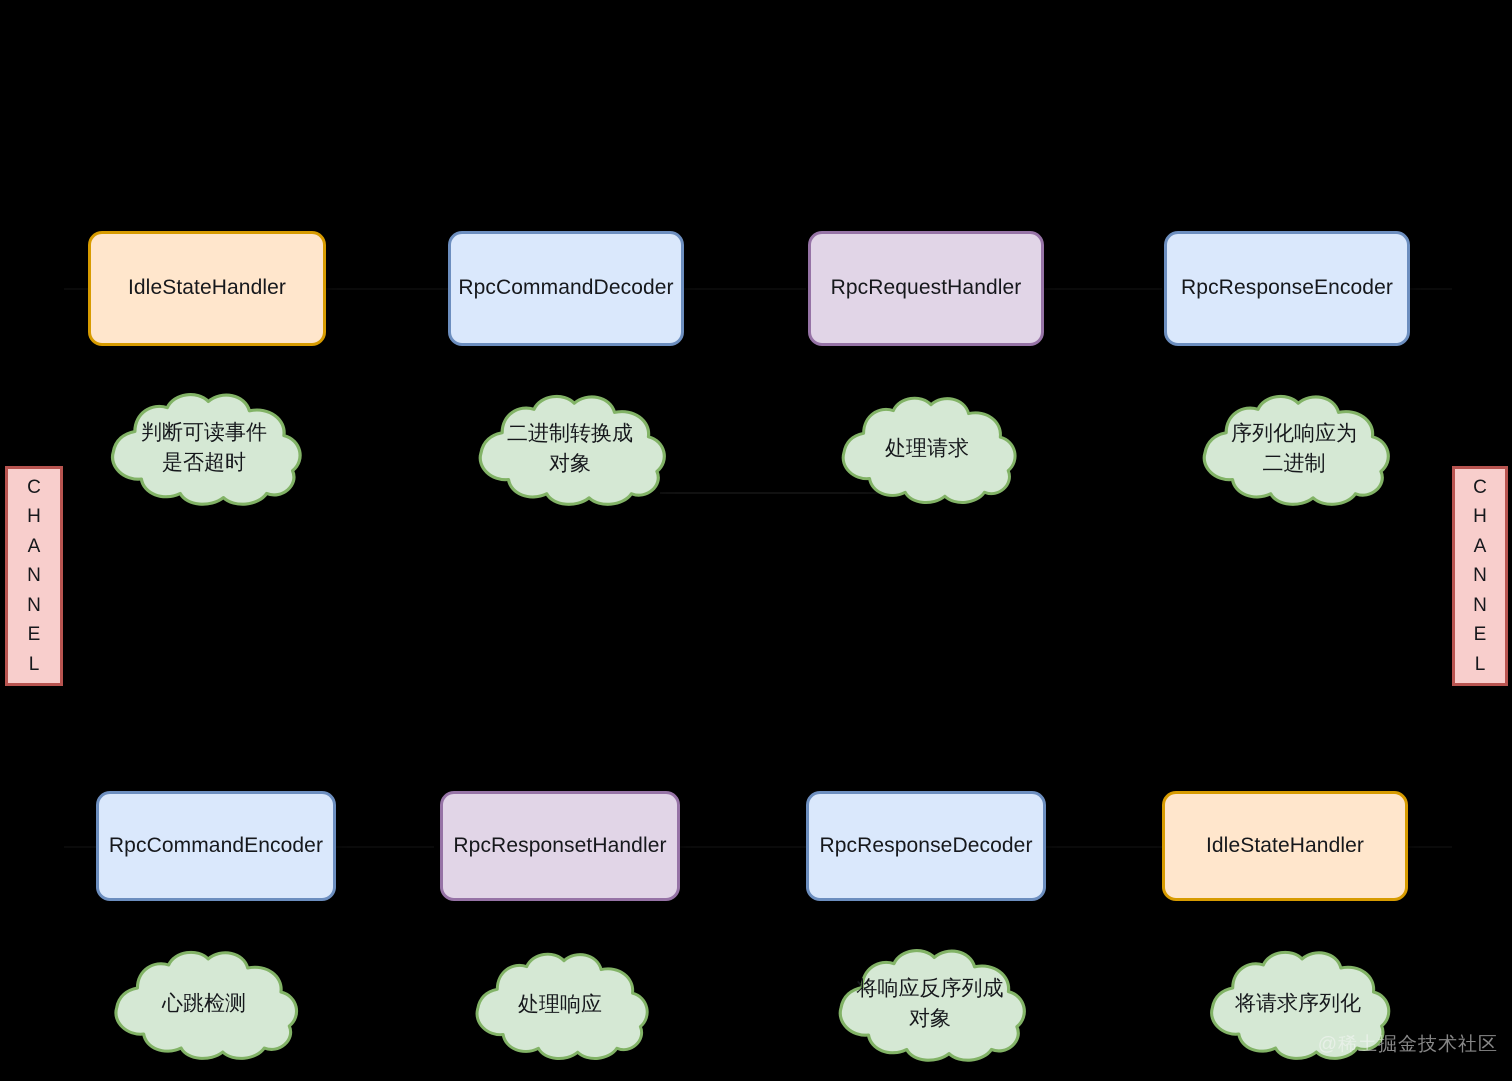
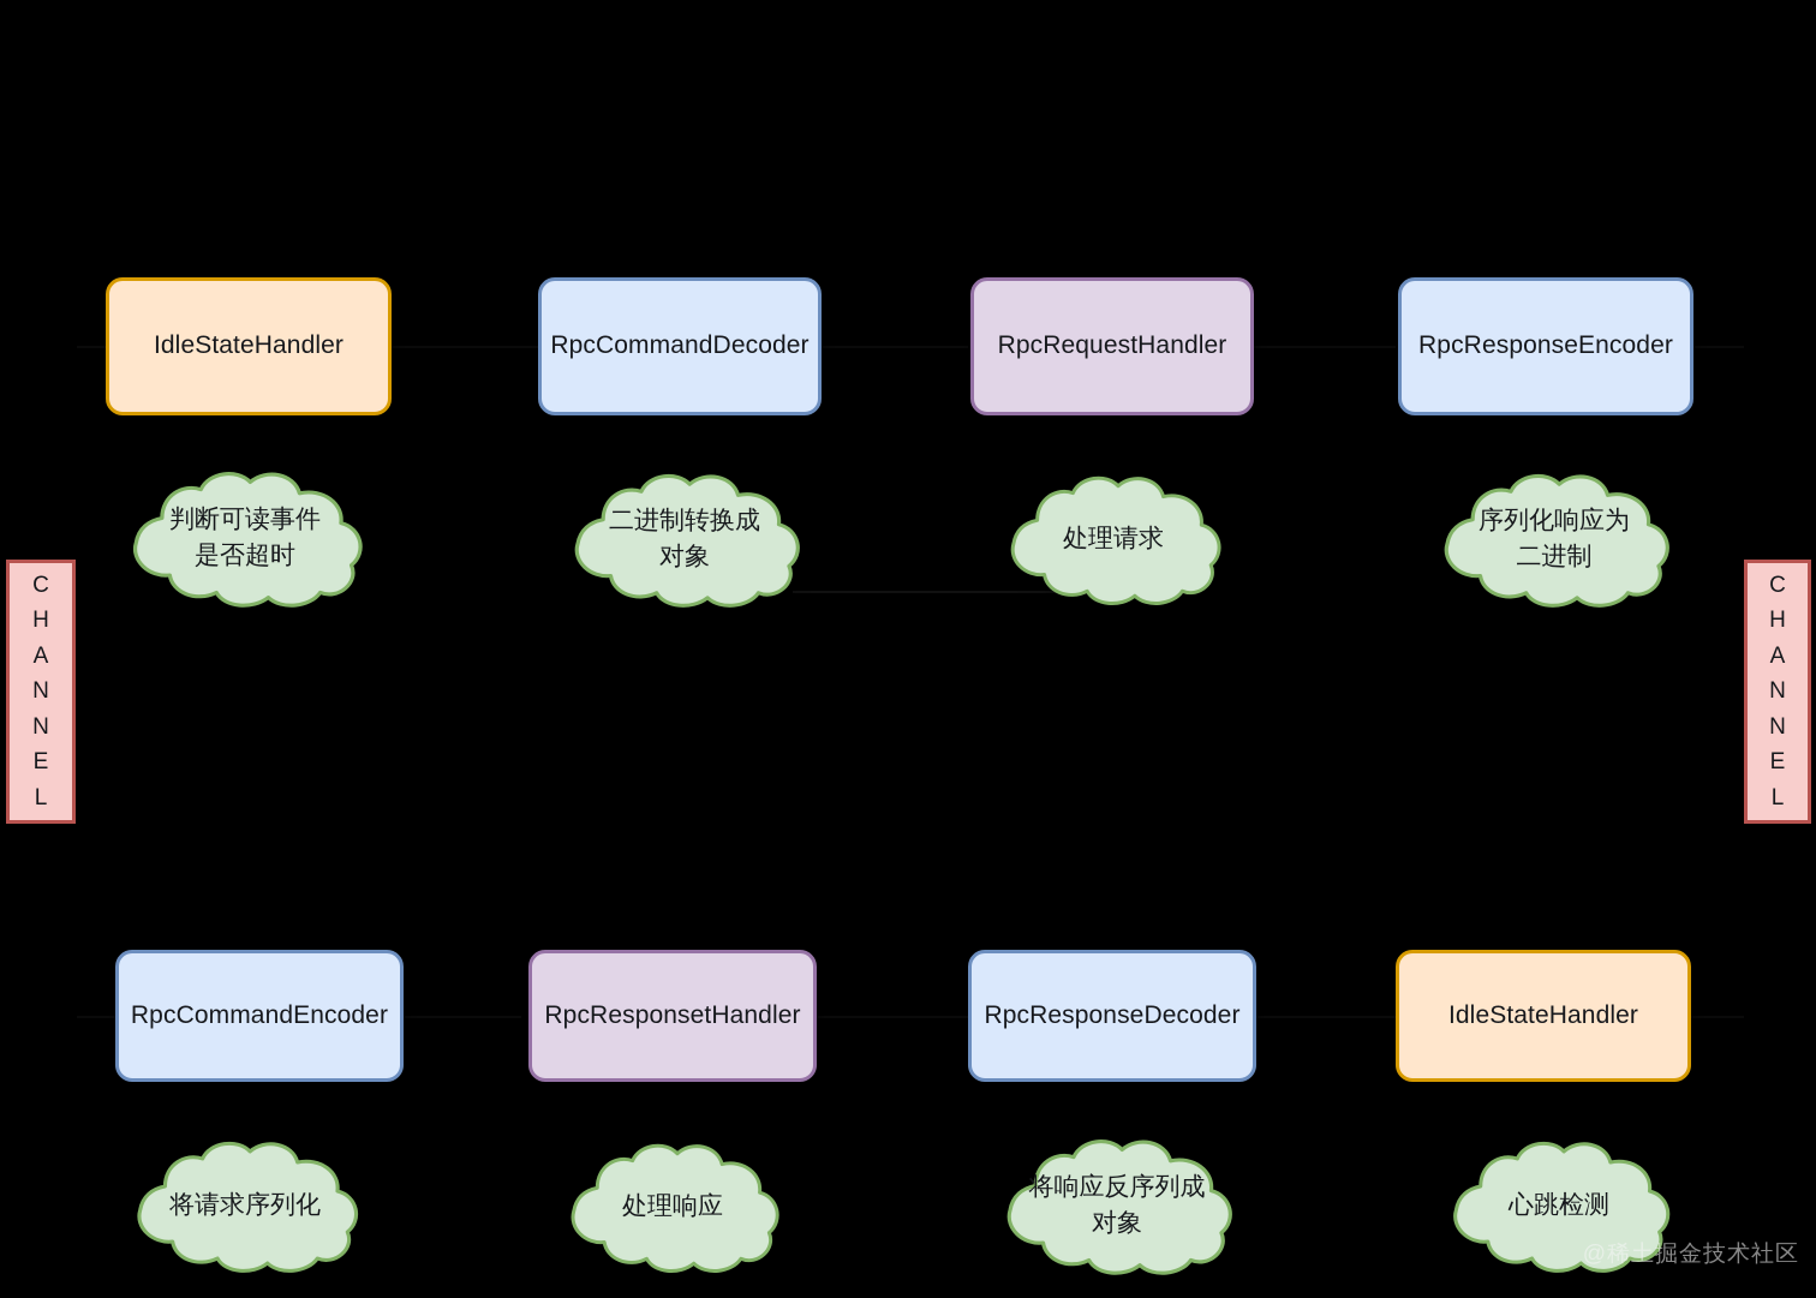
  C
  H
  A
  N
  N
  E
  L
  C
  H
  A
  N
  N
  E
  L
  IdleStateHandler
  RpcCommandDecoder
  RpcRequestHandler
  RpcResponseEncoder
  判断可读事件
  是否超时
  二进制转换成
  对象
  处理请求
  序列化响应为
  二进制
  RpcCommandEncoder
  RpcResponsetHandler
  RpcResponseDecoder
  IdleStateHandler
- 心跳检测
+ 将请求序列化
  处理响应
  将响应反序列成
  对象
- 将请求序列化
+ 心跳检测
  @稀土掘金技术社区
